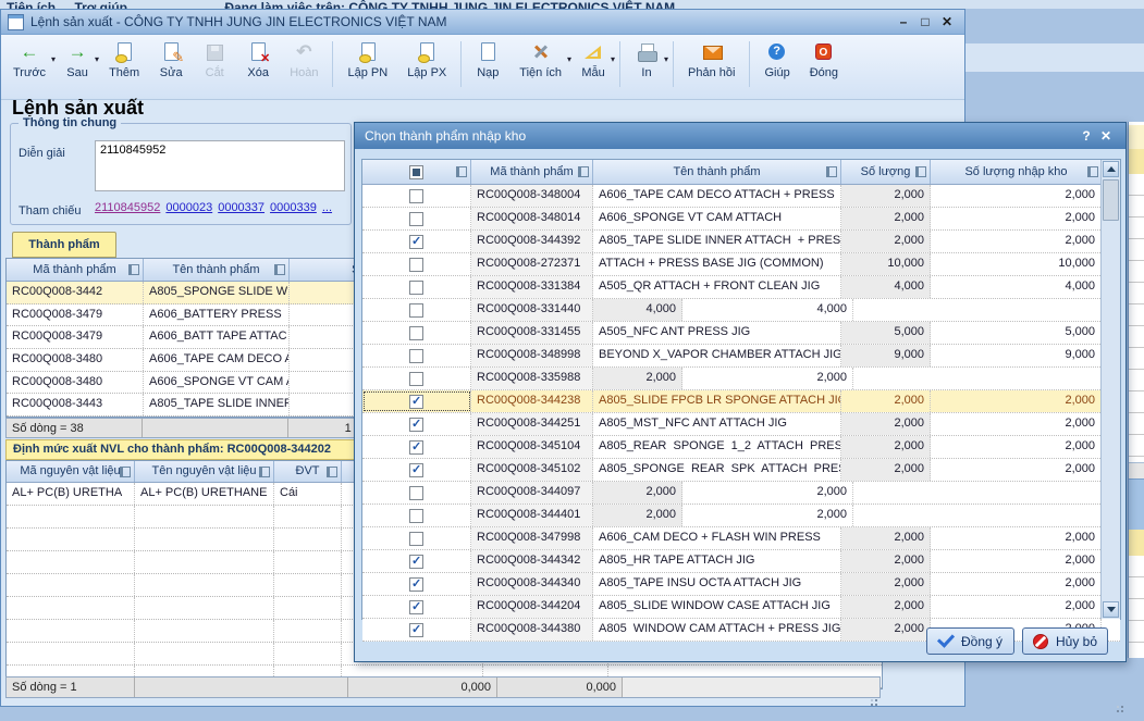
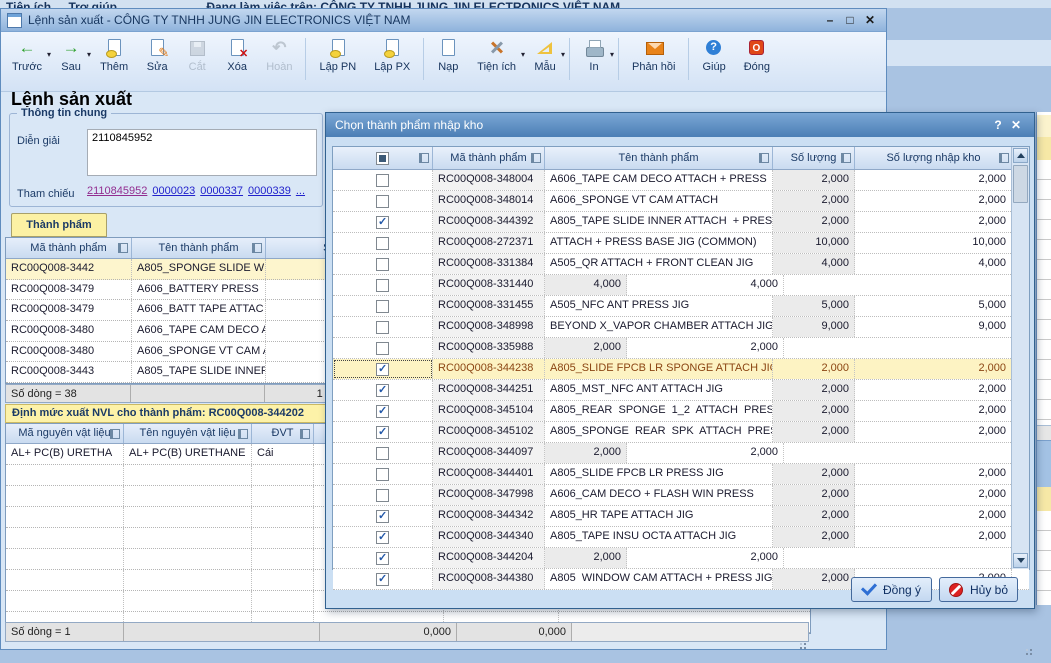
  Tiện ích Trợ giúp Đang làm việc trên: CÔNG TY TNHH JUNG JIN ELECTRONICS VIỆT NAM
  Lệnh sản xuất - CÔNG TY TNHH JUNG JIN ELECTRONICS VIỆT NAM
  –
  □
  ✕
  ←
  ▾
  Trước
  →
  ▾
  Sau
  Thêm
  Sửa
  Cắt
  Xóa
  ↶
  Hoàn
  Lập PN
  Lập PX
  Nạp
  ▾
  Tiện ích
  ▾
  Mẫu
  ▾
  In
  Phản hồi
  Giúp
  Đóng
  Lệnh sản xuất
  Thông tin chung
  Diễn giải
  2110845952
  Tham chiếu
  2110845952 0000023 0000337 0000339 ...
  Thành phẩm
  Mã thành phẩm
  Tên thành phẩm
  RC00Q008-3442
  A805_SPONGE SLIDE WI
  RC00Q008-3479
  A606_BATTERY PRESS
  RC00Q008-3479
  A606_BATT TAPE ATTAC
  RC00Q008-3480
  A606_TAPE CAM DECO A
  RC00Q008-3480
  A606_SPONGE VT CAM
  RC00Q008-3443
  A805_TAPE SLIDE INNER
  Số dòng = 38
  1
  Định mức xuất NVL cho thành phẩm: RC00Q008-344202
  Mã nguyên vật liệu
  Tên nguyên vật liệu
  ĐVT
  AL+ PC(B) URETHA
  AL+ PC(B) URETHANE
  Cái
  Số dòng = 1
  0,000
  0,000
  Chọn thành phẩm nhập kho
  ?
  ✕
  Mã thành phẩm
  Tên thành phẩm
  Số lượng
  Số lượng nhập kho
  RC00Q008-348004
  A606_TAPE CAM DECO ATTACH + PRESS
  2,000
  2,000
  RC00Q008-348014
  A606_SPONGE VT CAM ATTACH
  2,000
  2,000
  RC00Q008-344392
  A805_TAPE SLIDE INNER ATTACH + PRES
  2,000
  2,000
  RC00Q008-272371
  ATTACH + PRESS BASE JIG (COMMON)
  10,000
  10,000
  RC00Q008-331384
  A505_QR ATTACH + FRONT CLEAN JIG
  4,000
  4,000
  RC00Q008-331440
  4,000
  4,000
  RC00Q008-331455
  A505_NFC ANT PRESS JIG
  5,000
  5,000
  RC00Q008-348998
  BEYOND X_VAPOR CHAMBER ATTACH JIG
  9,000
  9,000
  RC00Q008-335988
  2,000
  2,000
  RC00Q008-344238
  A805_SLIDE FPCB LR SPONGE ATTACH JI
  2,000
  2,000
  RC00Q008-344251
  A805_MST_NFC ANT ATTACH JIG
  2,000
  2,000
  RC00Q008-345104
  A805_REAR SPONGE 1_2 ATTACH PRES
  2,000
  2,000
  RC00Q008-345102
  A805_SPONGE REAR SPK ATTACH PRE
  2,000
  2,000
  RC00Q008-344097
  2,000
  2,000
  RC00Q008-344401
+ A805_SLIDE FPCB LR PRESS JIG
  2,000
  2,000
  RC00Q008-347998
  A606_CAM DECO + FLASH WIN PRESS
  2,000
  2,000
  RC00Q008-344342
  A805_HR TAPE ATTACH JIG
  2,000
  2,000
  RC00Q008-344340
  A805_TAPE INSU OCTA ATTACH JIG
  2,000
  2,000
  RC00Q008-344204
- A805_SLIDE WINDOW CASE ATTACH JIG
  2,000
  2,000
  RC00Q008-344380
  A805 WINDOW CAM ATTACH + PRESS JIG
  2,000
  Đồng ý
  Hủy bỏ
